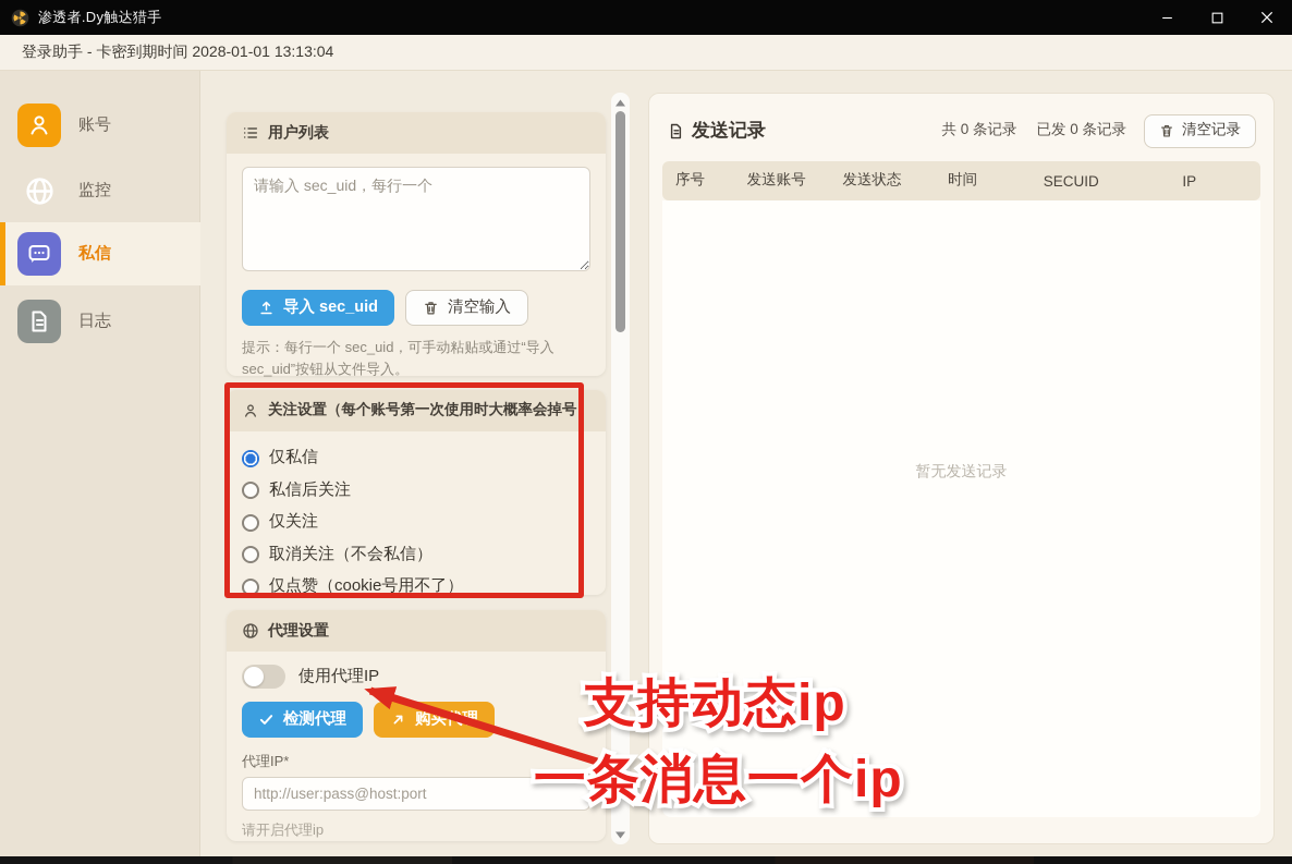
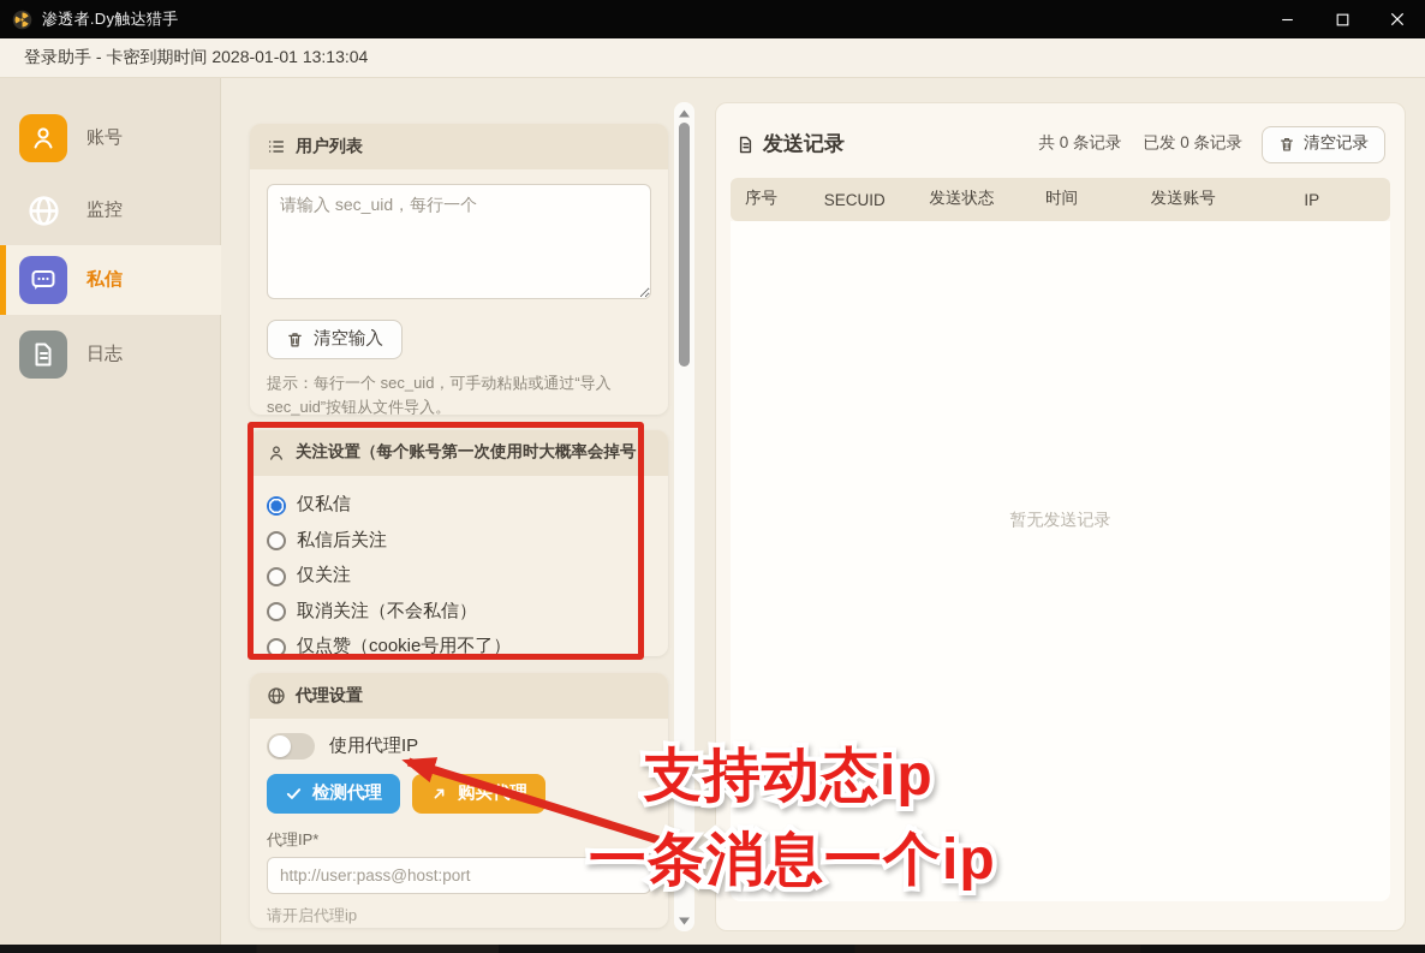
  渗透者.Dy触达猎手
  登录助手 - 卡密到期时间 2028-01-01 13:13:04
  账号
  监控
  私信
  日志
  用户列表
  请输入 sec_uid，每行一个
- 导入 sec_uid
  清空输入
  提示：每行一个 sec_uid，可手动粘贴或通过“导入 sec_uid”按钮从文件导入。
  关注设置（每个账号第一次使用时大概率会掉号）
  仅私信
  私信后关注
  仅关注
  取消关注（不会私信）
  仅点赞（cookie号用不了）
  代理设置
  使用代理IP
  检测代理
  代理IP*
  http://user:pass@host:port
  请开启代理ip
  发送记录
  共 0 条记录
  已发 0 条记录
  清空记录
  序号
- 发送账号
+ SECUID
  发送状态
  时间
- SECUID
+ 发送账号
  IP
  暂无发送记录
  支持动态ip
  一条消息一个ip
